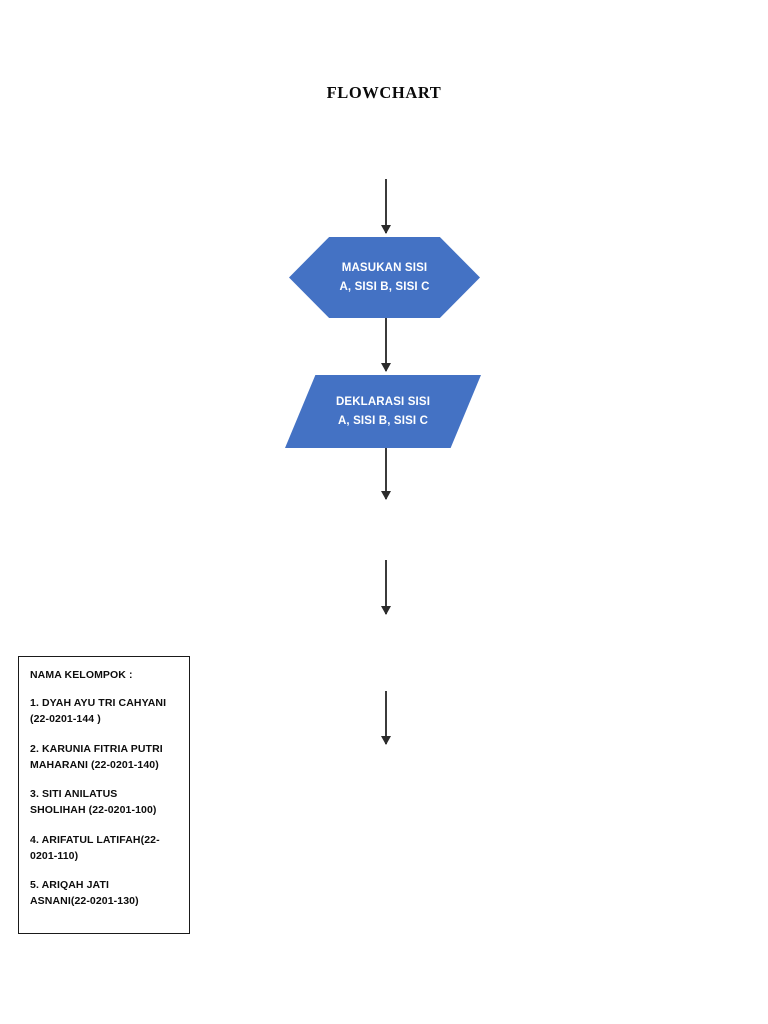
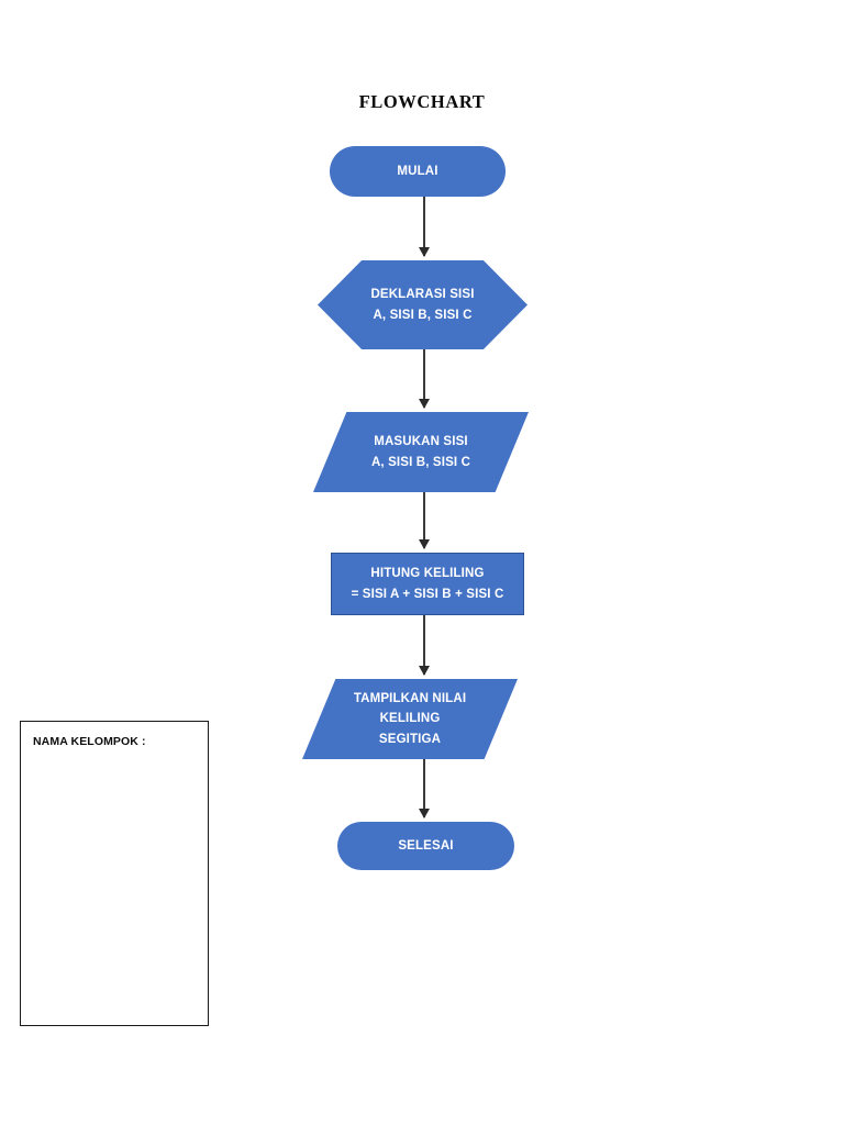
  FLOWCHART
+ MULAI
- MASUKAN SISI
+ DEKLARASI SISI
  A, SISI B, SISI C
- DEKLARASI SISI
+ MASUKAN SISI
  A, SISI B, SISI C
+ HITUNG KELILING
+ = SISI A + SISI B + SISI C
+ TAMPILKAN NILAI
+ KELILING
+ SEGITIGA
+ SELESAI
  NAMA KELOMPOK :
- 1. DYAH AYU TRI CAHYANI
- (22-0201-144 )
- 2. KARUNIA FITRIA PUTRI
- MAHARANI (22-0201-140)
- 3. SITI ANILATUS
- SHOLIHAH (22-0201-100)
- 4. ARIFATUL LATIFAH(22-
- 0201-110)
- 5. ARIQAH JATI
- ASNANI(22-0201-130)
